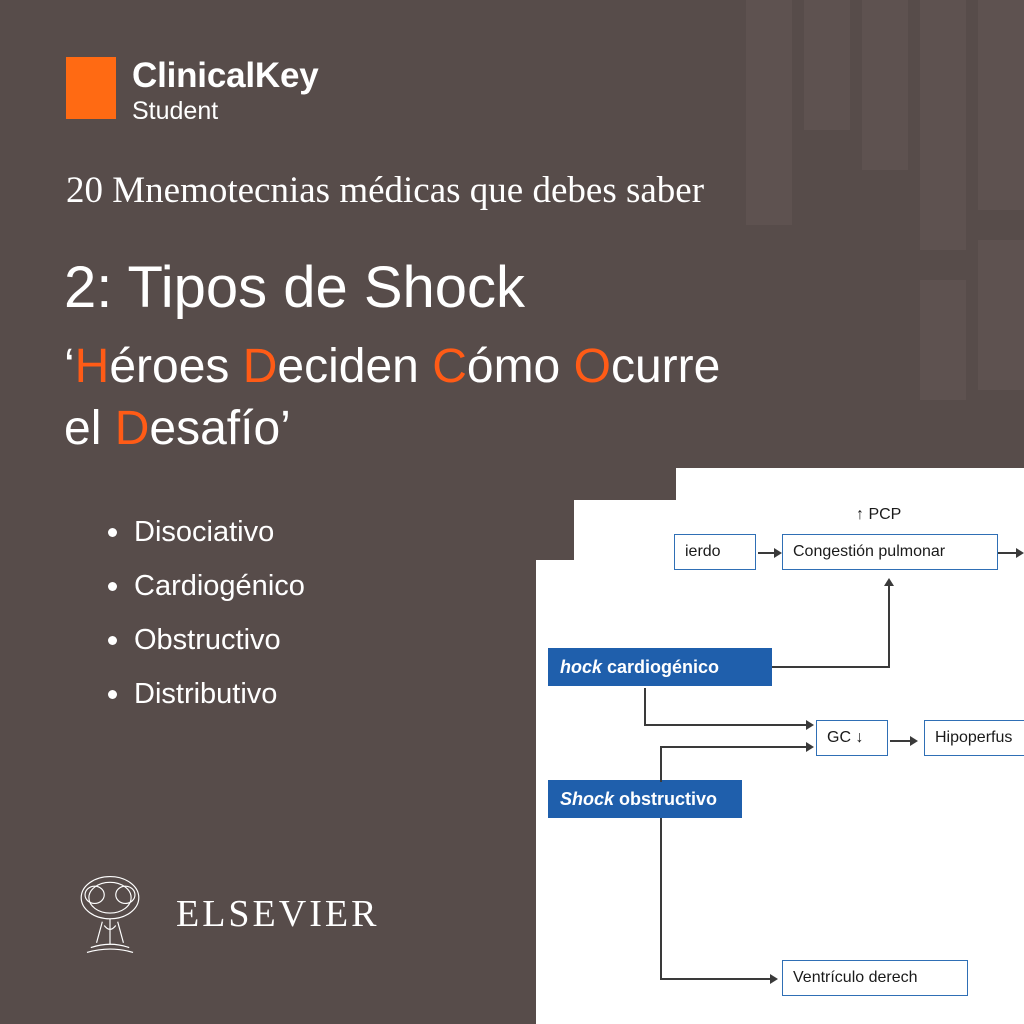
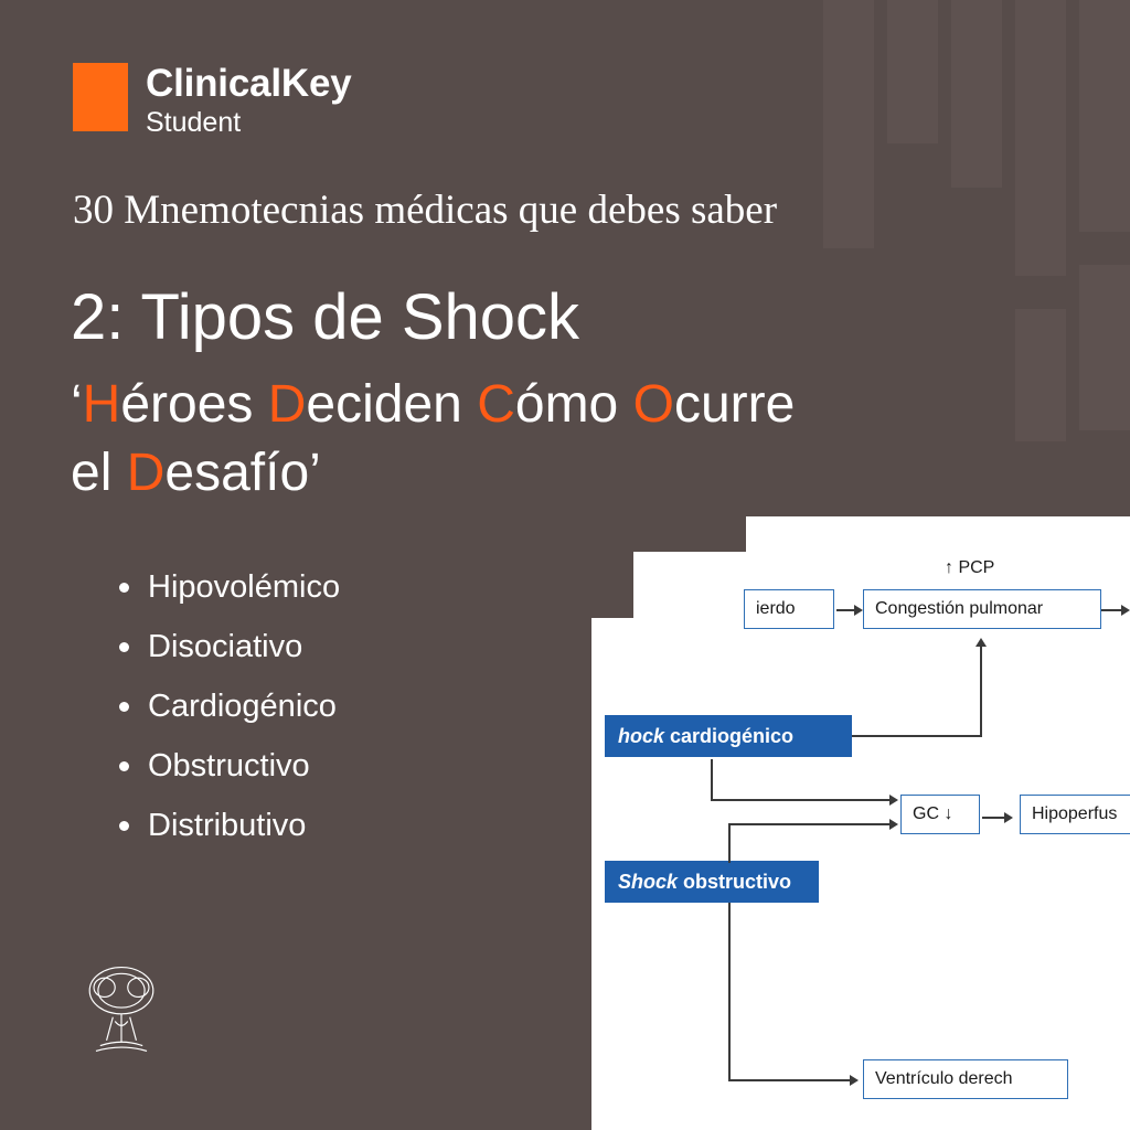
  ClinicalKey
  Student
- 20 Mnemotecnias médicas que debes saber
+ 30 Mnemotecnias médicas que debes saber
  2: Tipos de Shock
  ‘Héroes Deciden Cómo Ocurre
  el Desafío’
+ Hipovolémico
  Disociativo
  Cardiogénico
  Obstructivo
  Distributivo
- ELSEVIER
  ↑ PCP
  ierdo
  Congestión pulmonar
  hock cardiogénico
  GC ↓
  Hipoperfus
  Shock obstructivo
  Ventrículo derech
